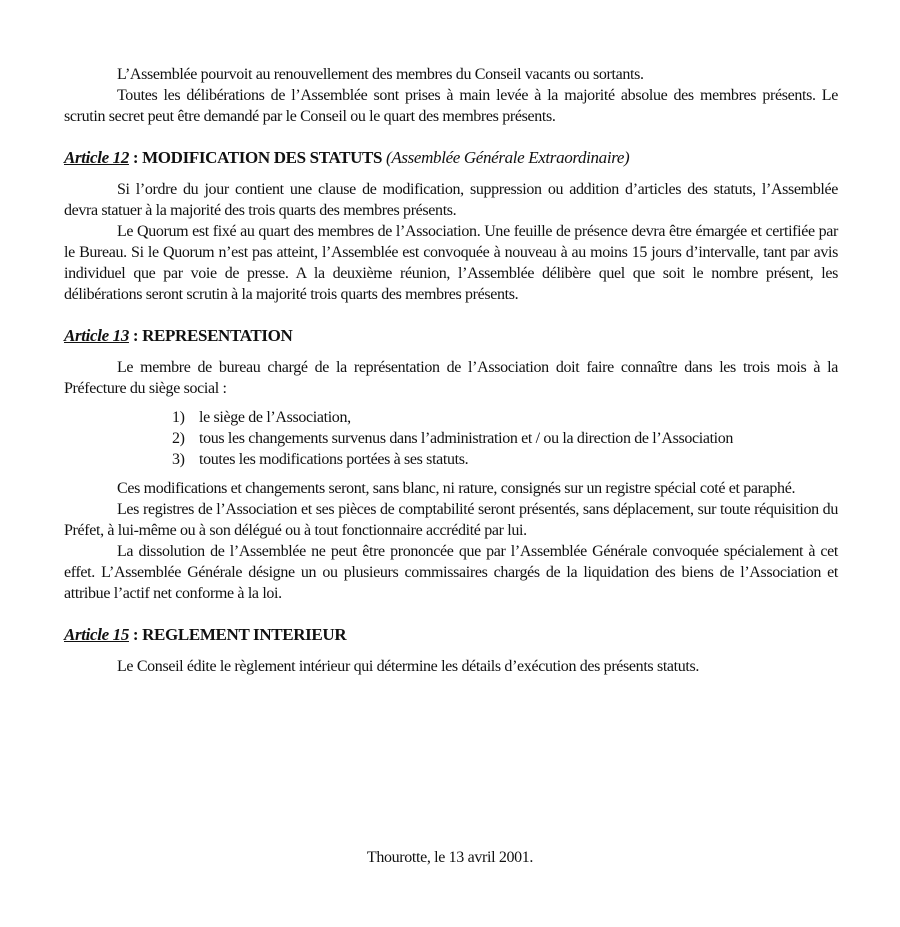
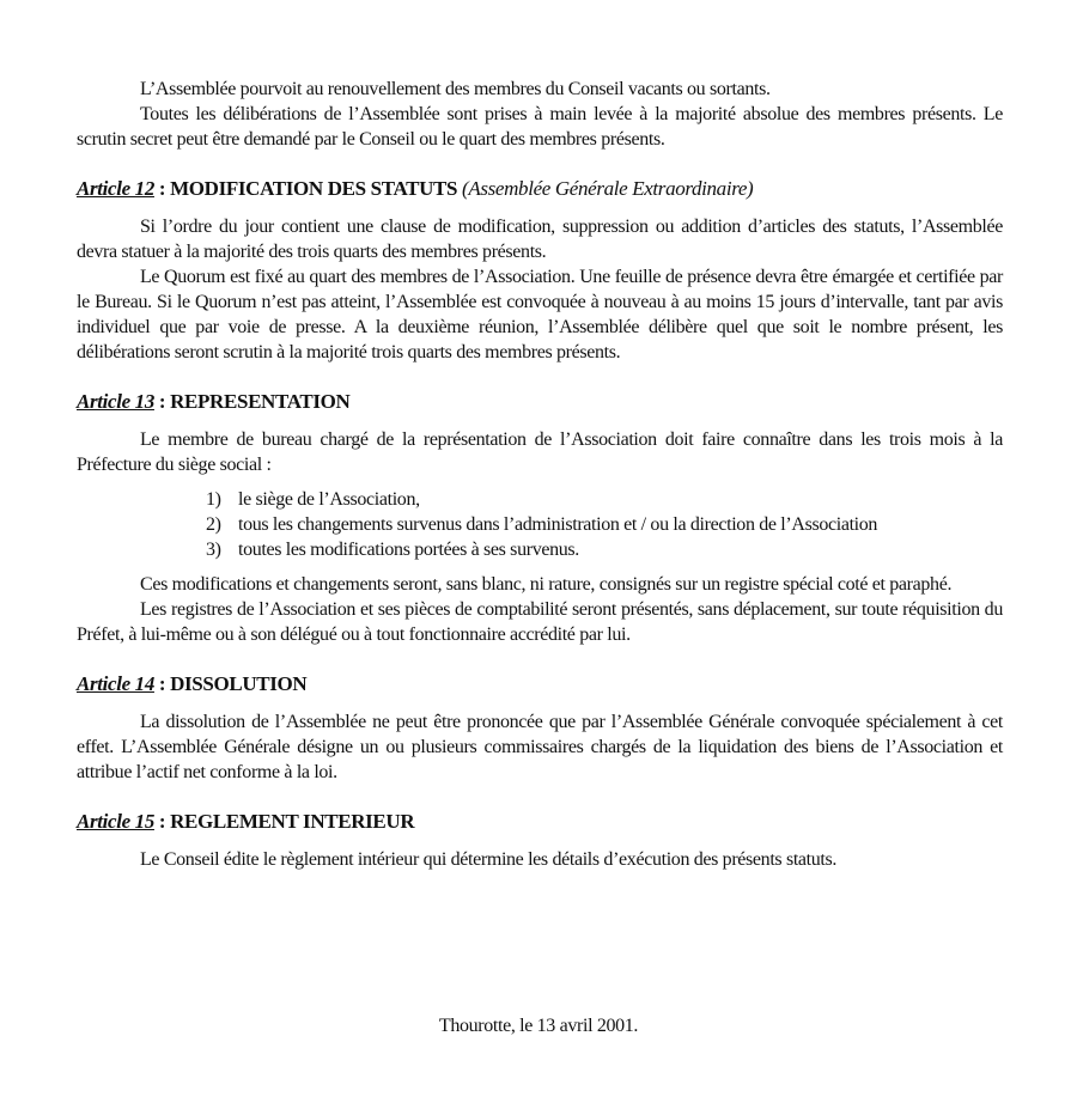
  L’Assemblée pourvoit au renouvellement des membres du Conseil vacants ou sortants.
  Toutes les délibérations de l’Assemblée sont prises à main levée à la majorité absolue des membres présents. Le scrutin secret peut être demandé par le Conseil ou le quart des membres présents.
  Article 12 : MODIFICATION DES STATUTS (Assemblée Générale Extraordinaire)
  Si l’ordre du jour contient une clause de modification, suppression ou addition d’articles des statuts, l’Assemblée devra statuer à la majorité des trois quarts des membres présents.
  Le Quorum est fixé au quart des membres de l’Association. Une feuille de présence devra être émargée et certifiée par le Bureau. Si le Quorum n’est pas atteint, l’Assemblée est convoquée à nouveau à au moins 15 jours d’intervalle, tant par avis individuel que par voie de presse. A la deuxième réunion, l’Assemblée délibère quel que soit le nombre présent, les délibérations seront scrutin à la majorité trois quarts des membres présents.
  Article 13 : REPRESENTATION
  Le membre de bureau chargé de la représentation de l’Association doit faire connaître dans les trois mois à la Préfecture du siège social :
  1)
  le siège de l’Association,
  2)
  tous les changements survenus dans l’administration et / ou la direction de l’Association
  3)
- toutes les modifications portées à ses statuts.
+ toutes les modifications portées à ses survenus.
  Ces modifications et changements seront, sans blanc, ni rature, consignés sur un registre spécial coté et paraphé.
  Les registres de l’Association et ses pièces de comptabilité seront présentés, sans déplacement, sur toute réquisition du Préfet, à lui-même ou à son délégué ou à tout fonctionnaire accrédité par lui.
+ Article 14 : DISSOLUTION
  La dissolution de l’Assemblée ne peut être prononcée que par l’Assemblée Générale convoquée spécialement à cet effet. L’Assemblée Générale désigne un ou plusieurs commissaires chargés de la liquidation des biens de l’Association et attribue l’actif net conforme à la loi.
  Article 15 : REGLEMENT INTERIEUR
  Le Conseil édite le règlement intérieur qui détermine les détails d’exécution des présents statuts.
  Thourotte, le 13 avril 2001.
